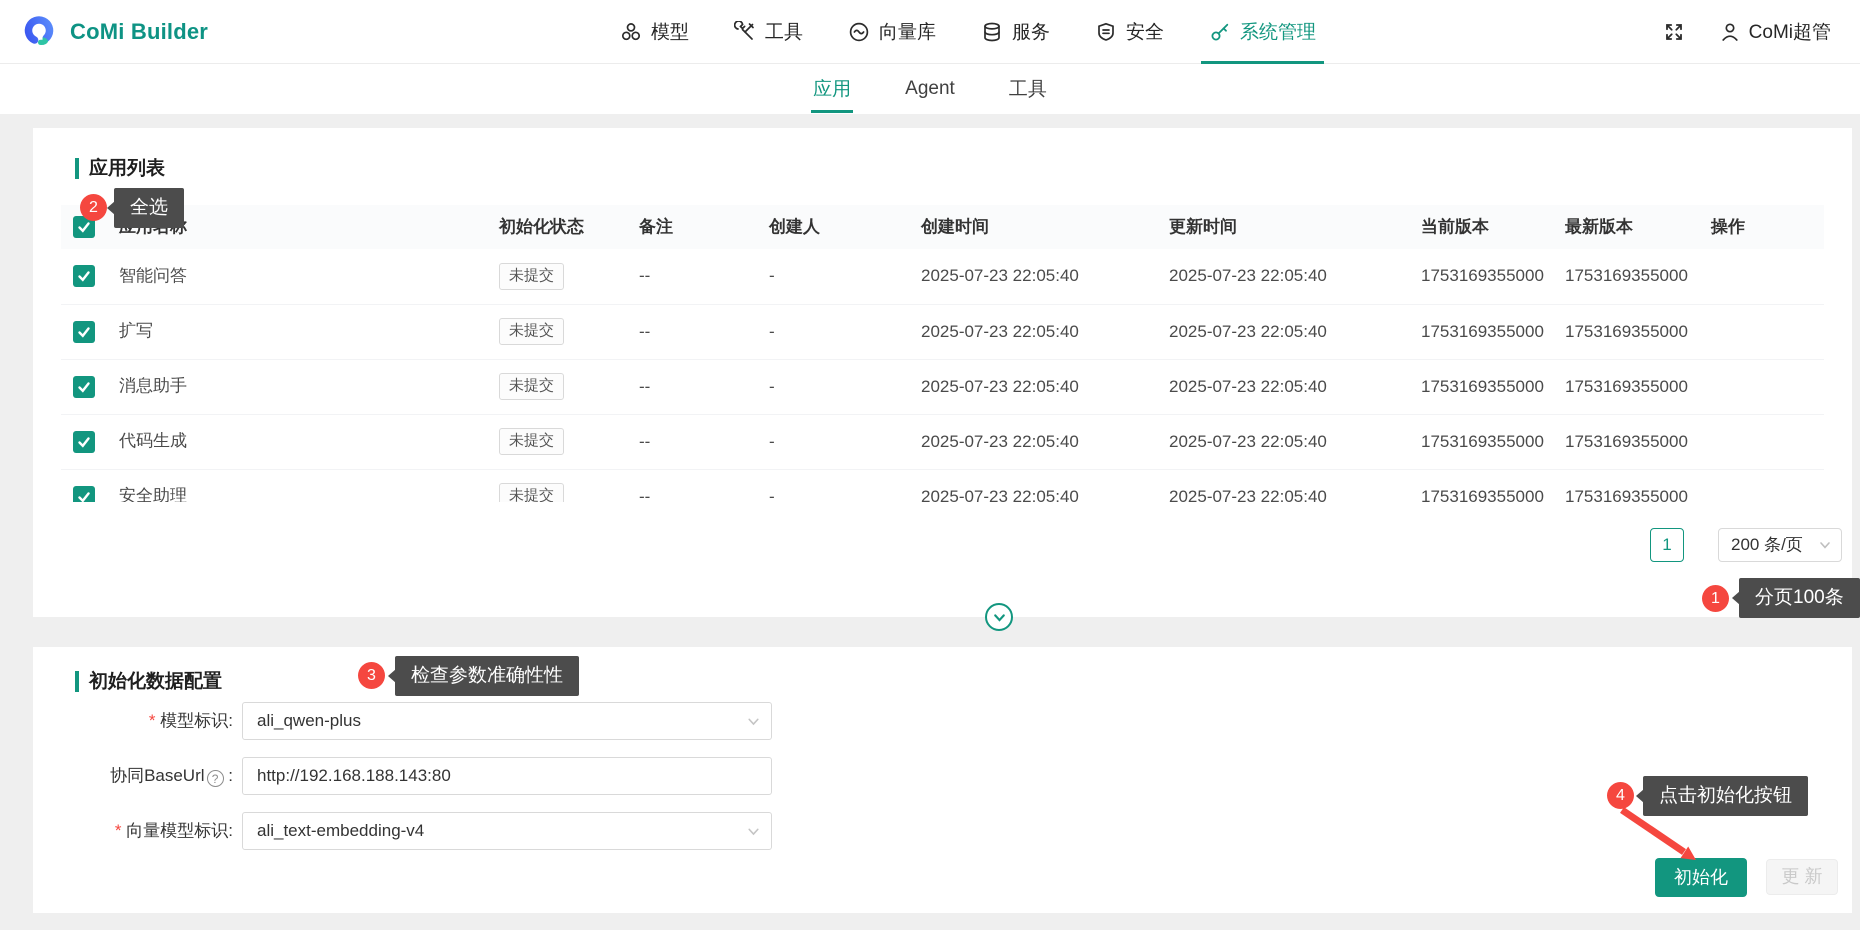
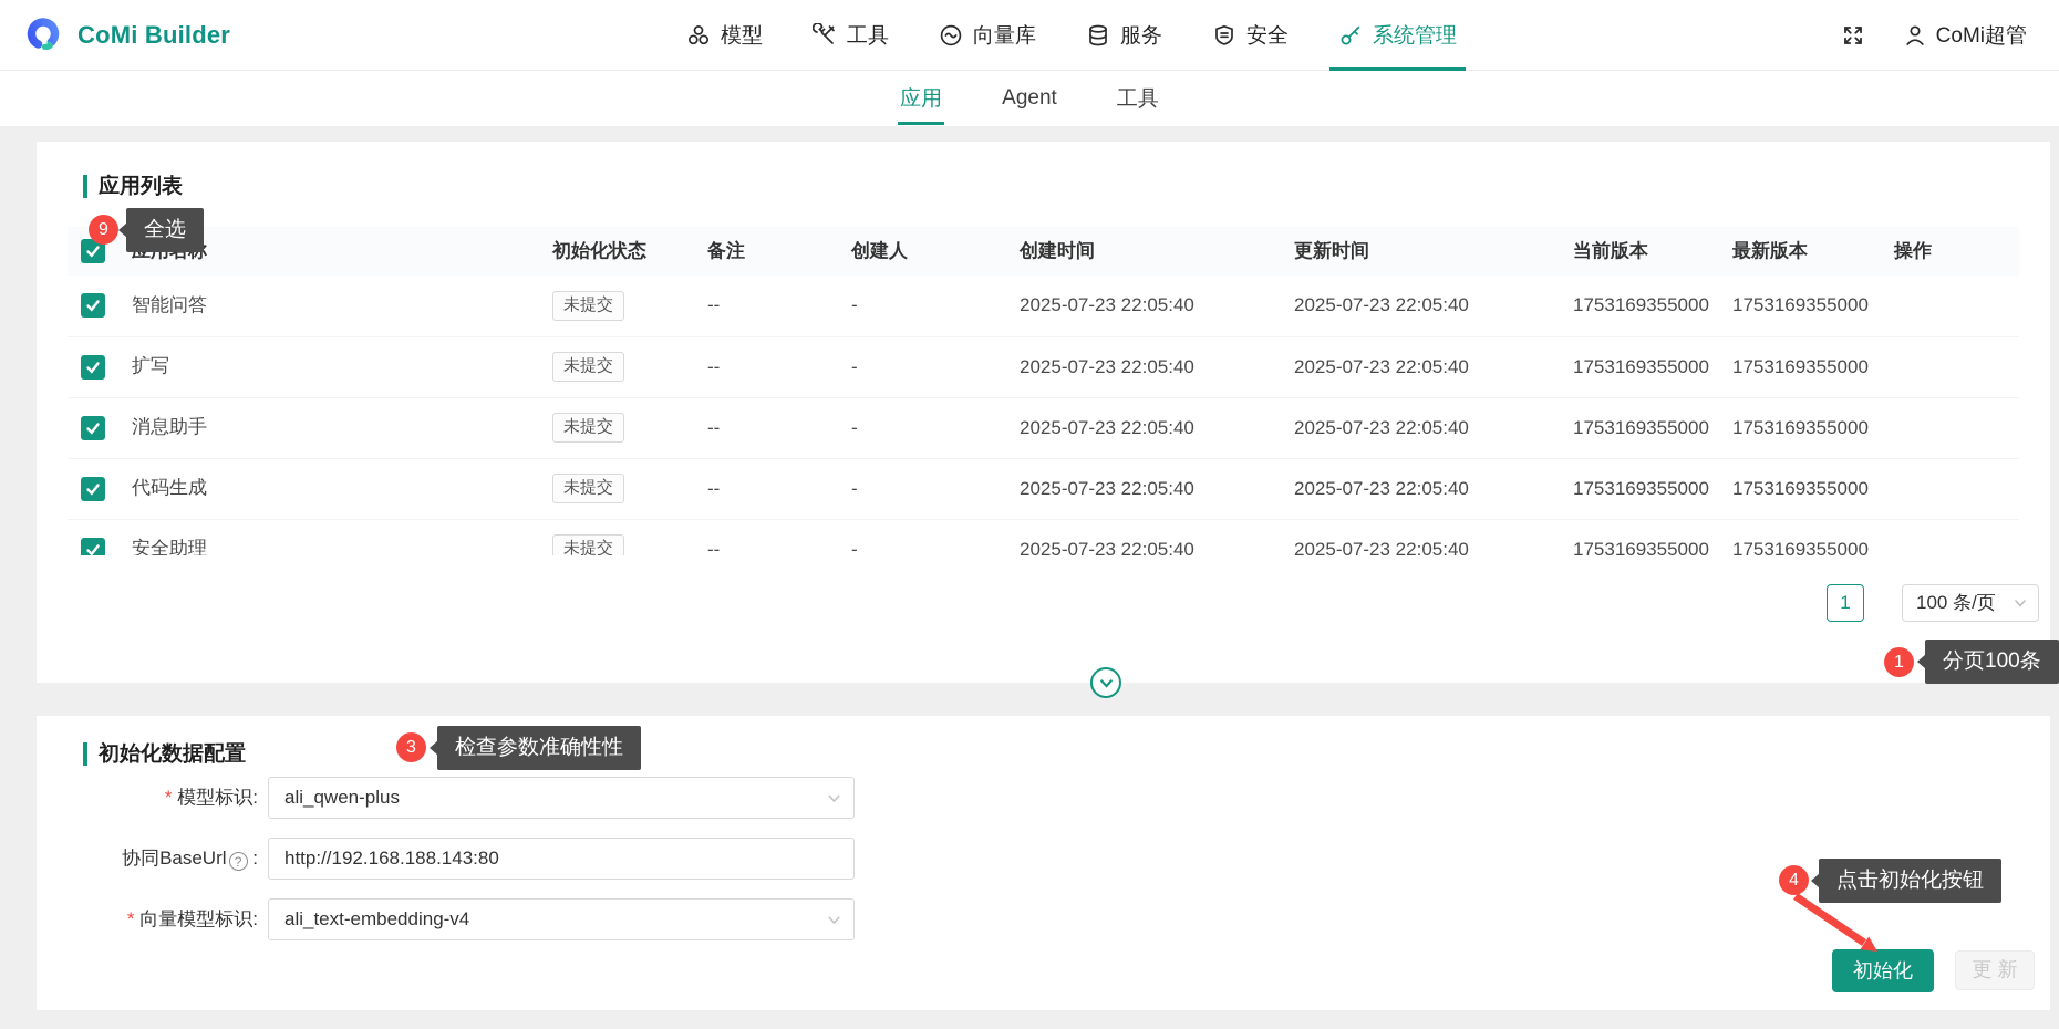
  CoMi Builder
  模型
  工具
  向量库
  服务
  安全
  系统管理
  CoMi超管
  应用
  Agent
  工具
  应用列表
  		初始化状态	备注	创建人	创建时间	更新时间	当前版本	最新版本	操作
  	智能问答	未提交	--	-	2025-07-23 22:05:40	2025-07-23 22:05:40	1753169355000	1753169355000
  	扩写	未提交	--	-	2025-07-23 22:05:40	2025-07-23 22:05:40	1753169355000	1753169355000
  	消息助手	未提交	--	-	2025-07-23 22:05:40	2025-07-23 22:05:40	1753169355000	1753169355000
  	代码生成	未提交	--	-	2025-07-23 22:05:40	2025-07-23 22:05:40	1753169355000	1753169355000
  	安全助理	未提交	--	-	2025-07-23 22:05:40	2025-07-23 22:05:40	1753169355000	1753169355000
  1
- 200 条/页
+ 100 条/页
  初始化数据配置
  模型标识:
  ali_qwen-plus
  协同BaseUrl ? :
  http://192.168.188.143:80
  向量模型标识:
  ali_text-embedding-v4
  初始化
  更 新
- 2
+ 9
  全选
  1
  分页100条
  3
  检查参数准确性性
  4
  点击初始化按钮
